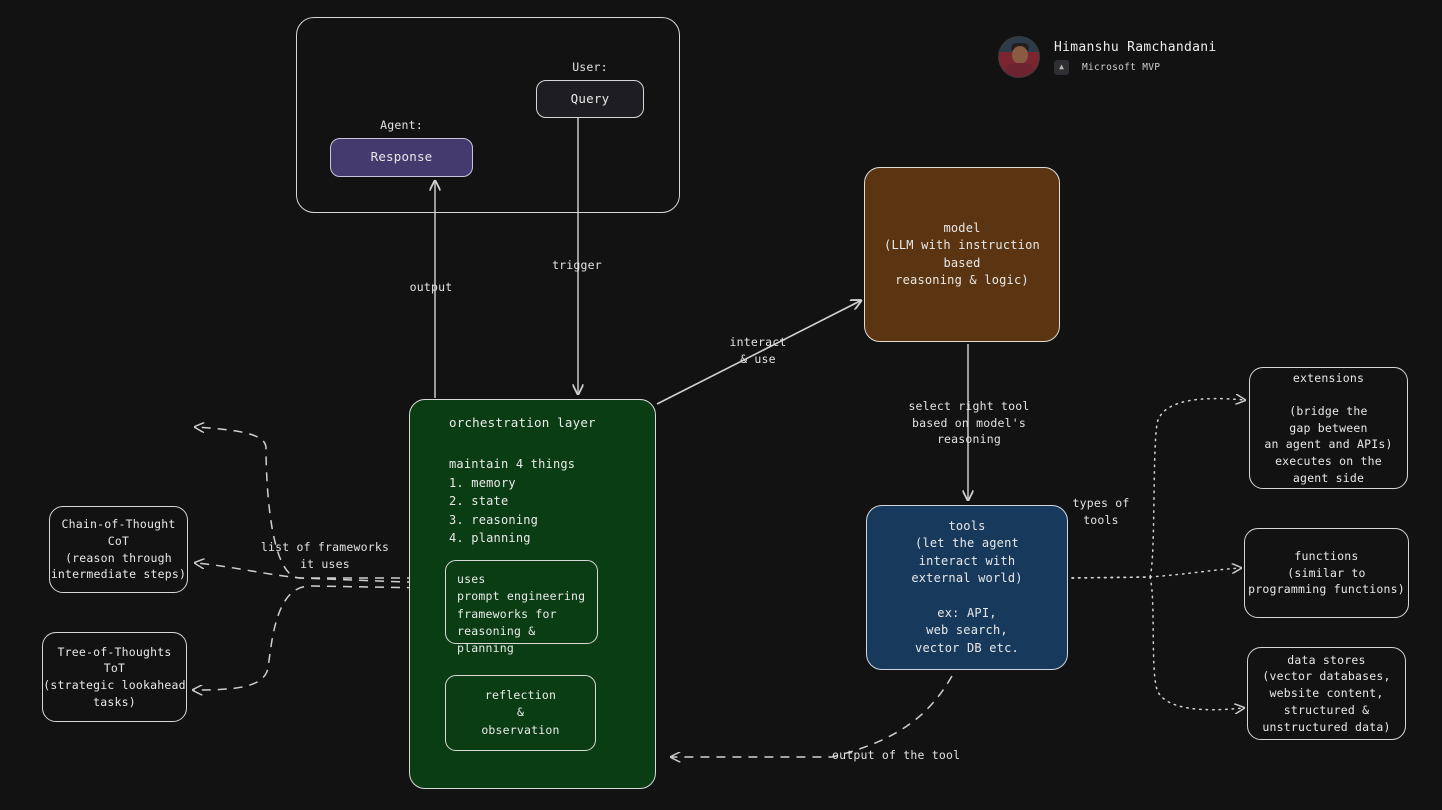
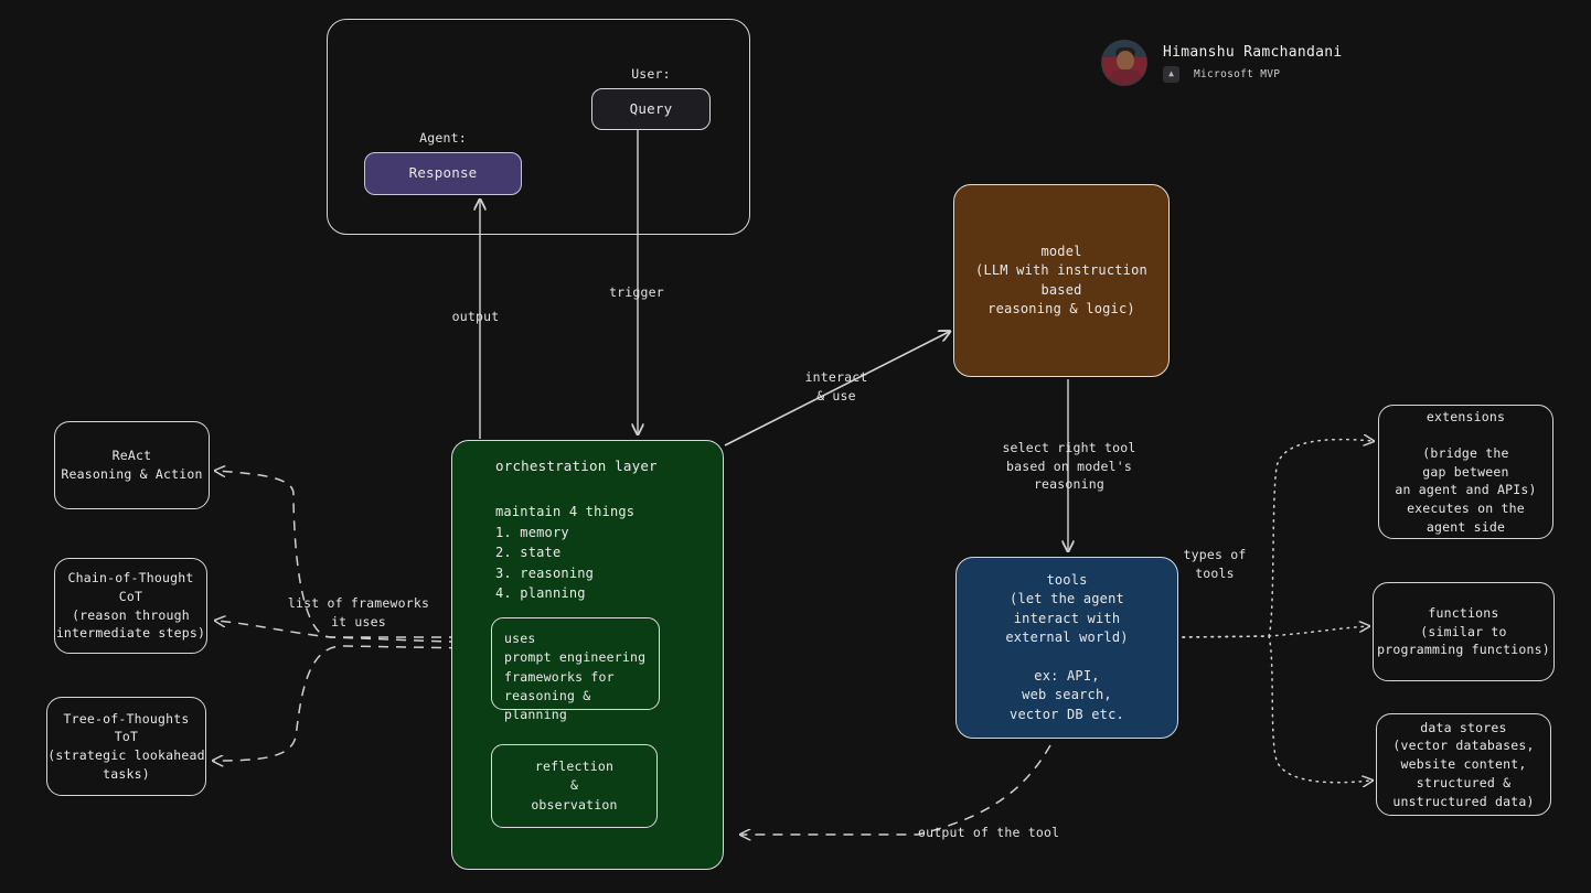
  User:
  Query
  Agent:
  Response
  model
  (LLM with instruction based
  reasoning & logic)
  tools
  (let the agent
  interact with
  external world)
  ex: API,
  web search,
  vector DB etc.
  orchestration layer
  maintain 4 things
  1. memory
  2. state
  3. reasoning
  4. planning
  uses
  prompt engineering
  frameworks for
  reasoning & planning
  reflection
  &
  observation
+ ReAct
+ Reasoning & Action
  Chain-of-Thought
  CoT
  (reason through
  intermediate steps)
  Tree-of-Thoughts
  ToT
  (strategic lookahead
  tasks)
  extensions
  (bridge the
  gap between
  an agent and APIs)
  executes on the
  agent side
  functions
  (similar to
  programming functions)
  data stores
  (vector databases,
  website content,
  structured &
  unstructured data)
  output
  trigger
  interact
  & use
  select right tool
  based on model's
  reasoning
  types of
  tools
  list of frameworks
  it uses
  output of the tool
  Himanshu Ramchandani
  ▲
  Microsoft MVP
